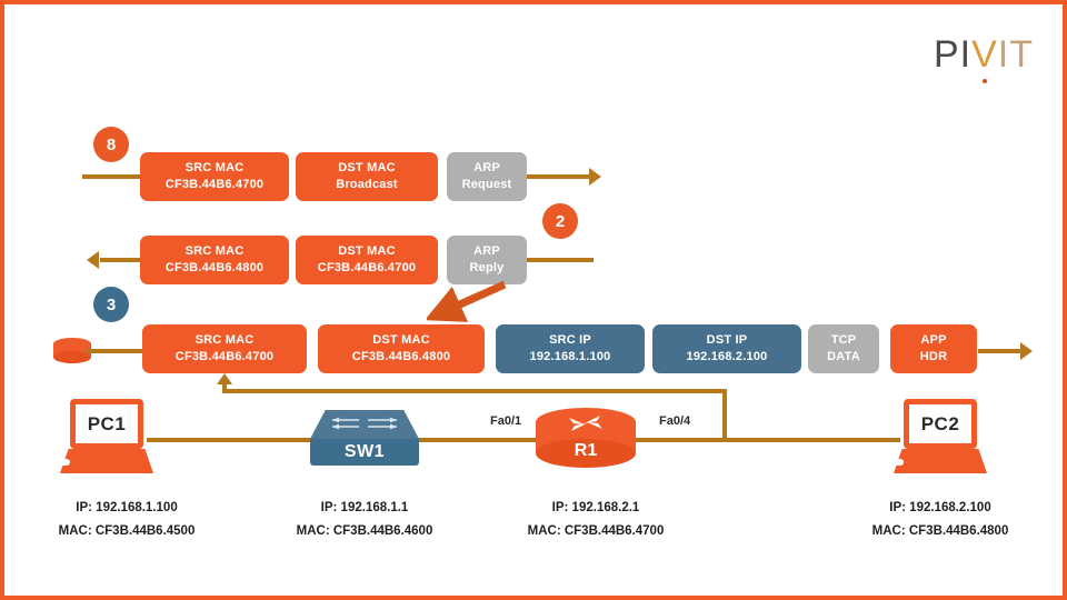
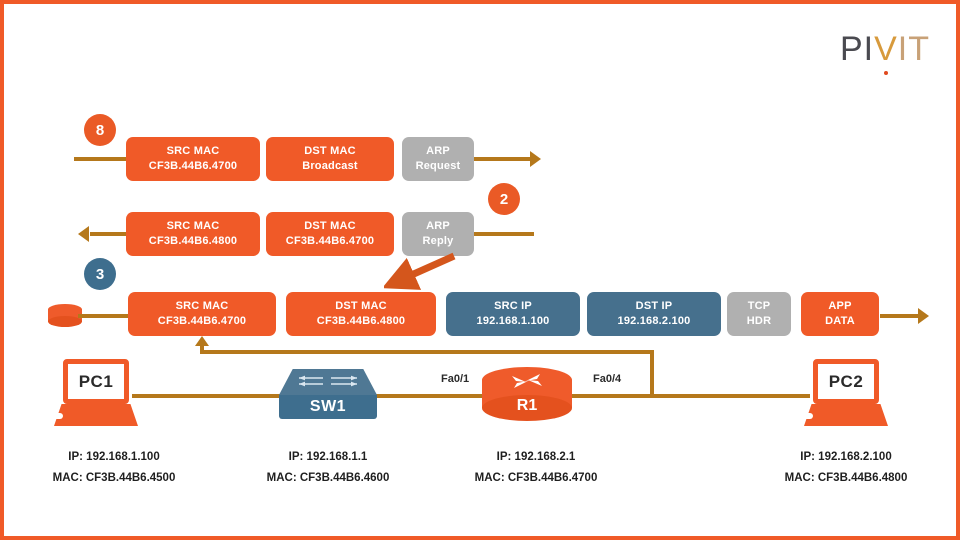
  PIVIT
  8
  2
  3
  SRC MAC
  CF3B.44B6.4700
  DST MAC
  Broadcast
  ARP
  Request
  SRC MAC
  CF3B.44B6.4800
  DST MAC
  CF3B.44B6.4700
  ARP
  Reply
  SRC MAC
  CF3B.44B6.4700
  DST MAC
  CF3B.44B6.4800
  SRC IP
  192.168.1.100
  DST IP
  192.168.2.100
  TCP
- DATA
+ HDR
  APP
- HDR
+ DATA
  PC1
  IP: 192.168.1.100
  MAC: CF3B.44B6.4500
  SW1
  IP: 192.168.1.1
  MAC: CF3B.44B6.4600
  R1
  Fa0/1
  Fa0/4
  IP: 192.168.2.1
  MAC: CF3B.44B6.4700
  PC2
  IP: 192.168.2.100
  MAC: CF3B.44B6.4800
